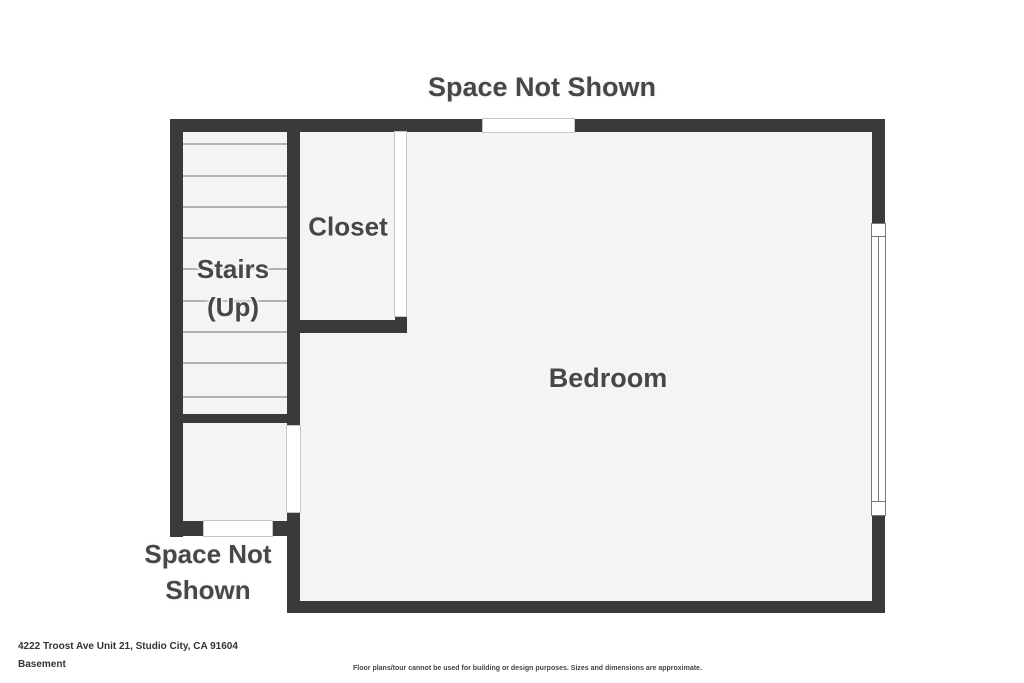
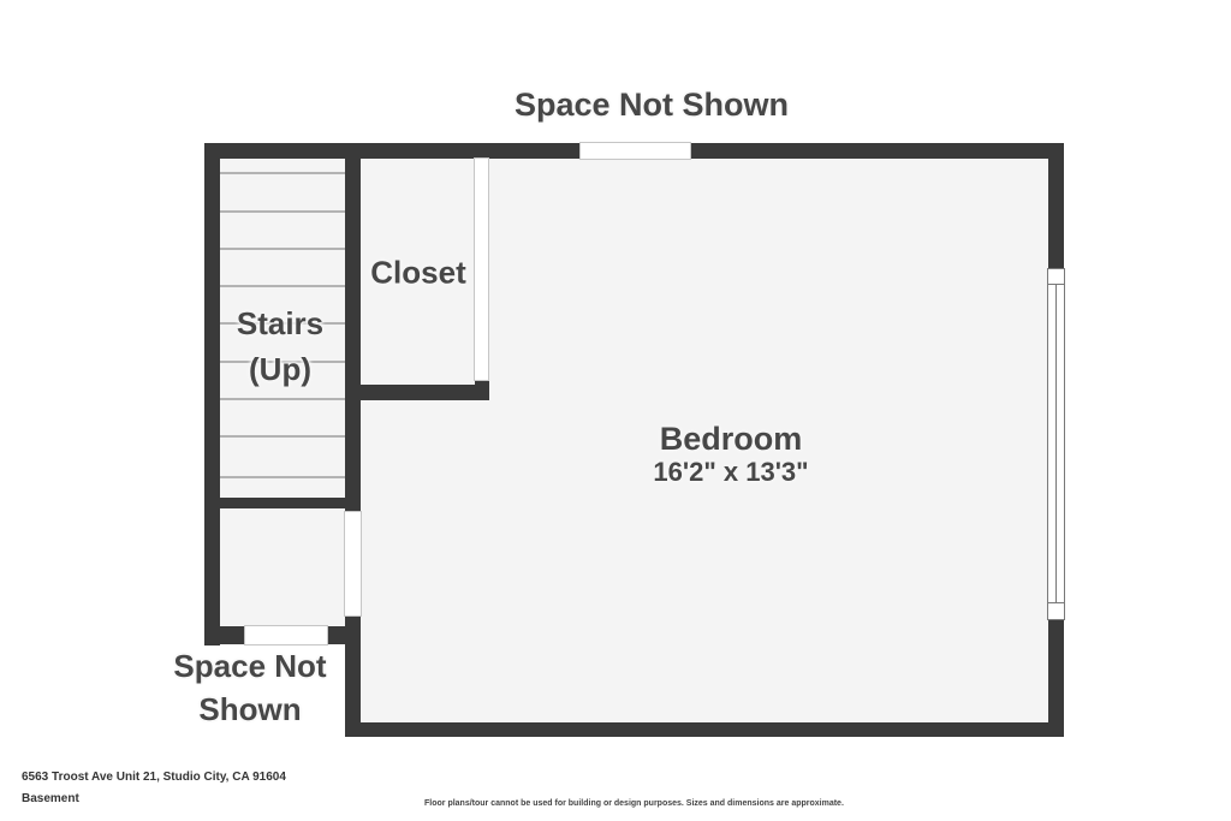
  Space Not Shown
  Closet
  Stairs
  (Up)
  Bedroom
+ 16'2" x 13'3"
  Space Not
  Shown
- 4222 Troost Ave Unit 21, Studio City, CA 91604
+ 6563 Troost Ave Unit 21, Studio City, CA 91604
  Basement
